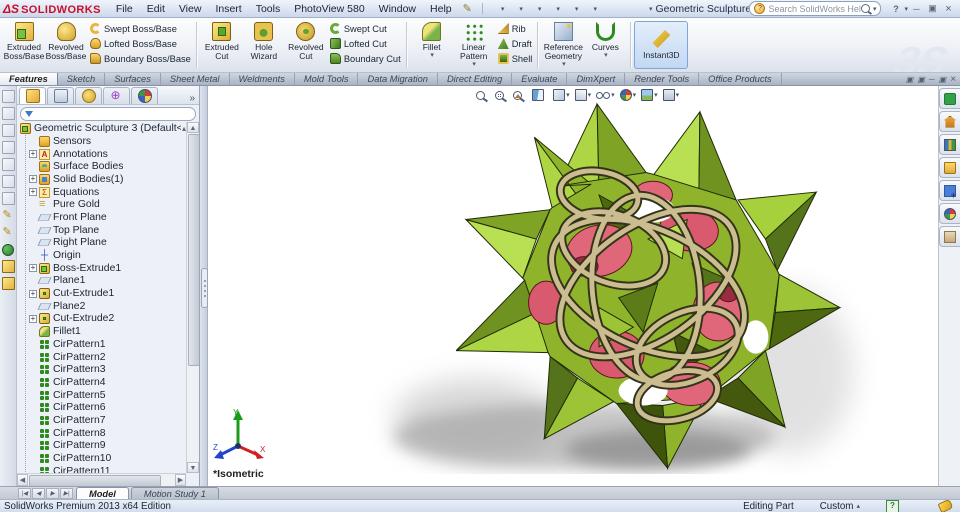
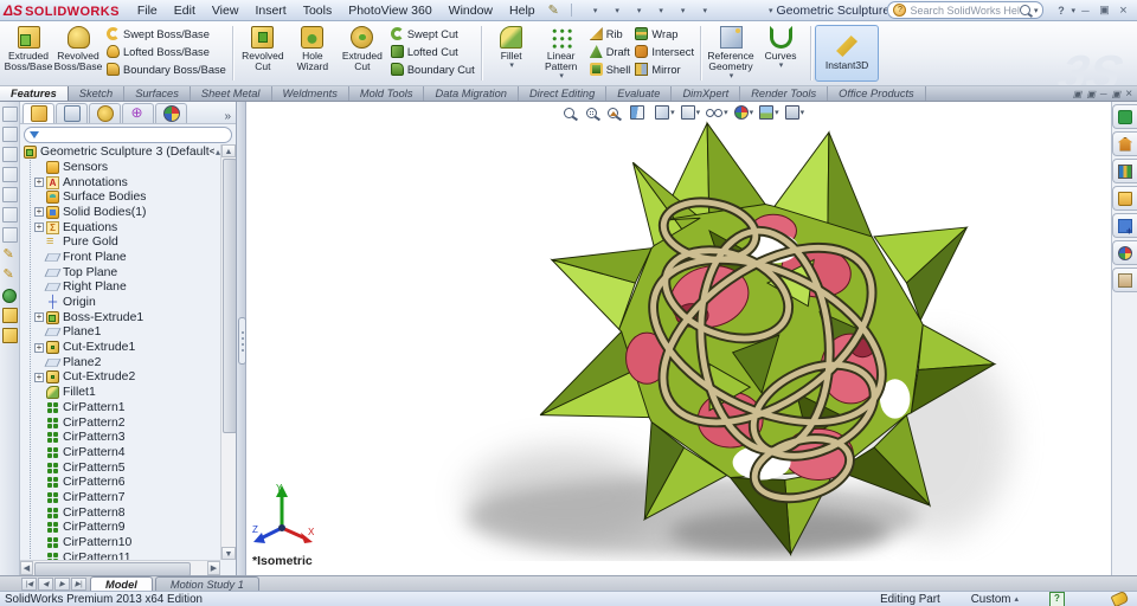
  ΔS
  SOLIDWORKS
  File
  Edit
  View
  Insert
  Tools
- PhotoView 580
+ PhotoView 360
  Window
  Help
  ✎
  Geometric Sculpture
  Search SolidWorks Hel
  Extruded Boss/Base
  Revolved Boss/Base
  Swept Boss/Base
  Lofted Boss/Base
  Boundary Boss/Base
- Extruded Cut
+ Revolved Cut
  Hole Wizard
- Revolved Cut
+ Extruded Cut
  Swept Cut
  Lofted Cut
  Boundary Cut
  Fillet
  Linear Pattern
  Rib
  Draft
  Shell
+ Wrap
+ Intersect
+ Mirror
  Reference Geometry
  Curves
  Instant3D
  Features
  Sketch
  Surfaces
  Sheet Metal
  Weldments
  Mold Tools
  Data Migration
  Direct Editing
  Evaluate
  DimXpert
  Render Tools
  Office Products
  ▣
  ▣
  ─
  ▣
  ×
  Geometric Sculpture 3 (Default<
  Sensors
  Annotations
  Surface Bodies
  Solid Bodies(1)
  Equations
  Pure Gold
  Front Plane
  Top Plane
  Right Plane
  Origin
  Boss-Extrude1
  Plane1
  Cut-Extrude1
  Plane2
  Cut-Extrude2
  Fillet1
  CirPattern1
  CirPattern2
  CirPattern3
  CirPattern4
  CirPattern5
  CirPattern6
  CirPattern7
  CirPattern8
  CirPattern9
  CirPattern10
  CirPattern11
  Y
  X
  Z
  *Isometric
  Model
  Motion Study 1
  SolidWorks Premium 2013 x64 Edition
  Editing Part
  Custom
  ?
